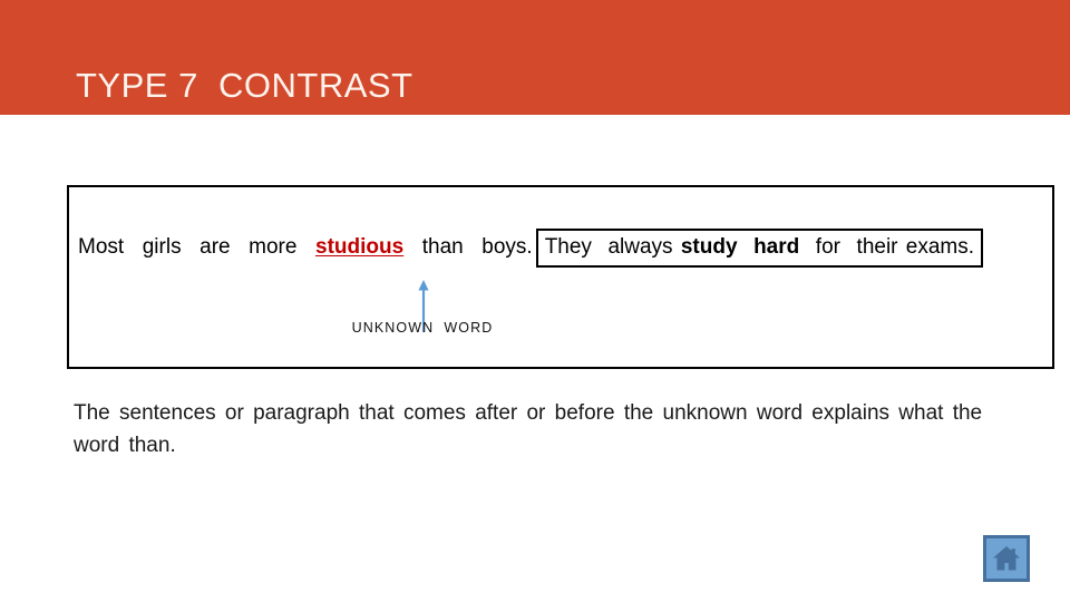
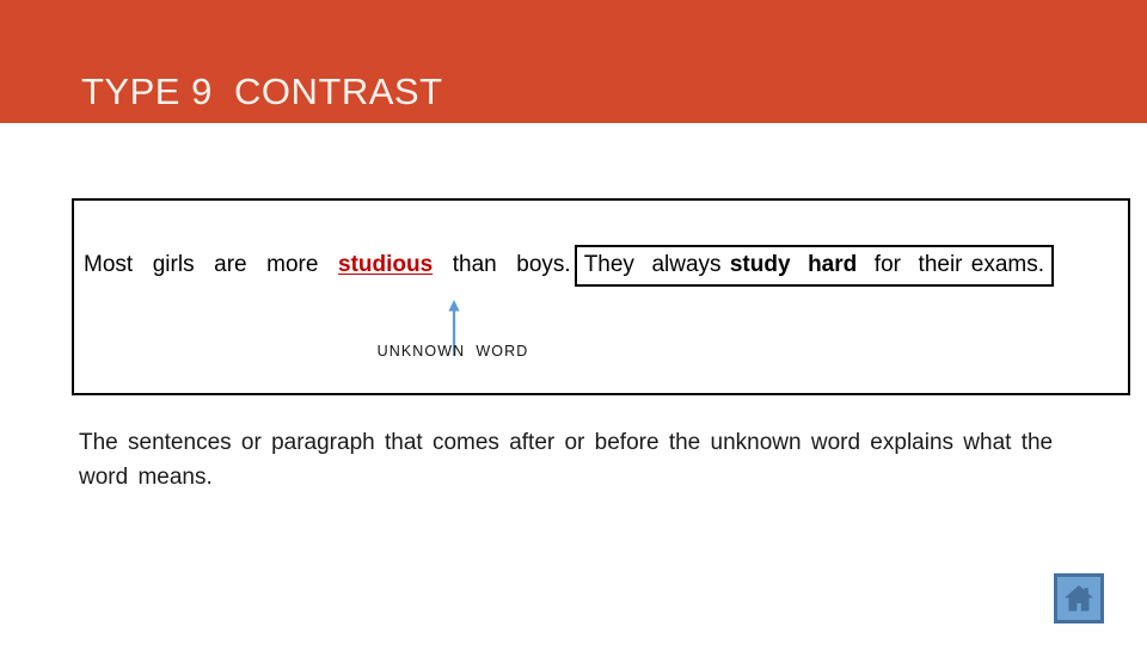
- TYPE 7 CONTRAST
+ TYPE 9 CONTRAST
  Most girls are more studious than boys.
  They always study hard for their exams.
  UNKNOWN WORD
- The sentences or paragraph that comes after or before the unknown word explains what the word than.
+ The sentences or paragraph that comes after or before the unknown word explains what the word means.
